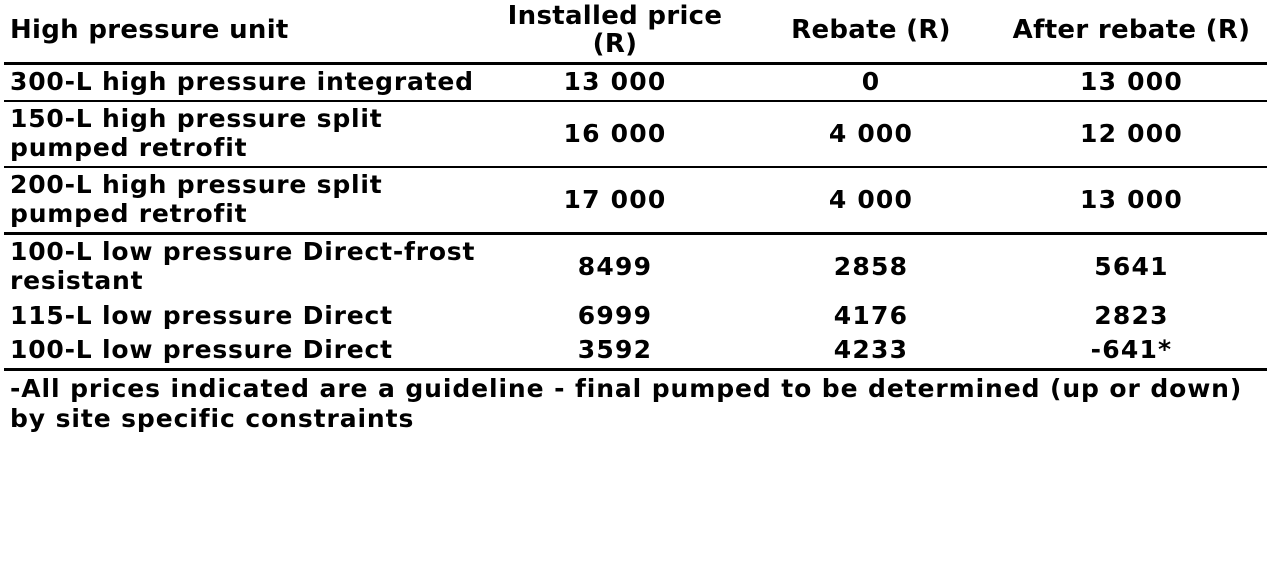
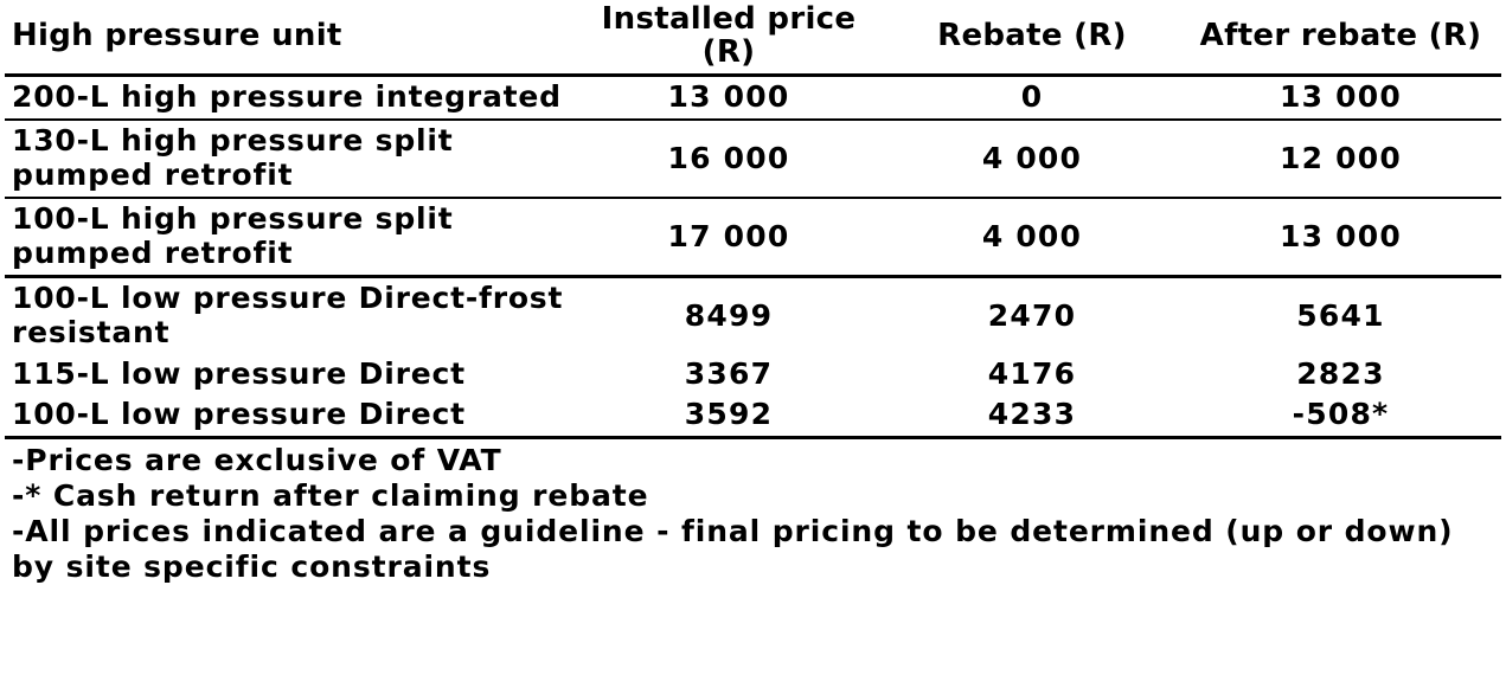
  High pressure unit	Installed price (R)	Rebate (R)	After rebate (R)
- 300-L high pressure integrated	13 000	0	13 000
+ 200-L high pressure integrated	13 000	0	13 000
- 150-L high pressure split pumped retrofit	16 000	4 000	12 000
+ 130-L high pressure split pumped retrofit	16 000	4 000	12 000
- 200-L high pressure split pumped retrofit	17 000	4 000	13 000
+ 100-L high pressure split pumped retrofit	17 000	4 000	13 000
- 100-L low pressure Direct-frost resistant	8499	2858	5641
+ 100-L low pressure Direct-frost resistant	8499	2470	5641
- 115-L low pressure Direct	6999	4176	2823
+ 115-L low pressure Direct	3367	4176	2823
- 100-L low pressure Direct	3592	4233	-641*
+ 100-L low pressure Direct	3592	4233	-508*
+ -Prices are exclusive of VAT
+ -* Cash return after claiming rebate
- -All prices indicated are a guideline - final pumped to be determined (up or down) by site specific constraints
+ -All prices indicated are a guideline - final pricing to be determined (up or down) by site specific constraints
